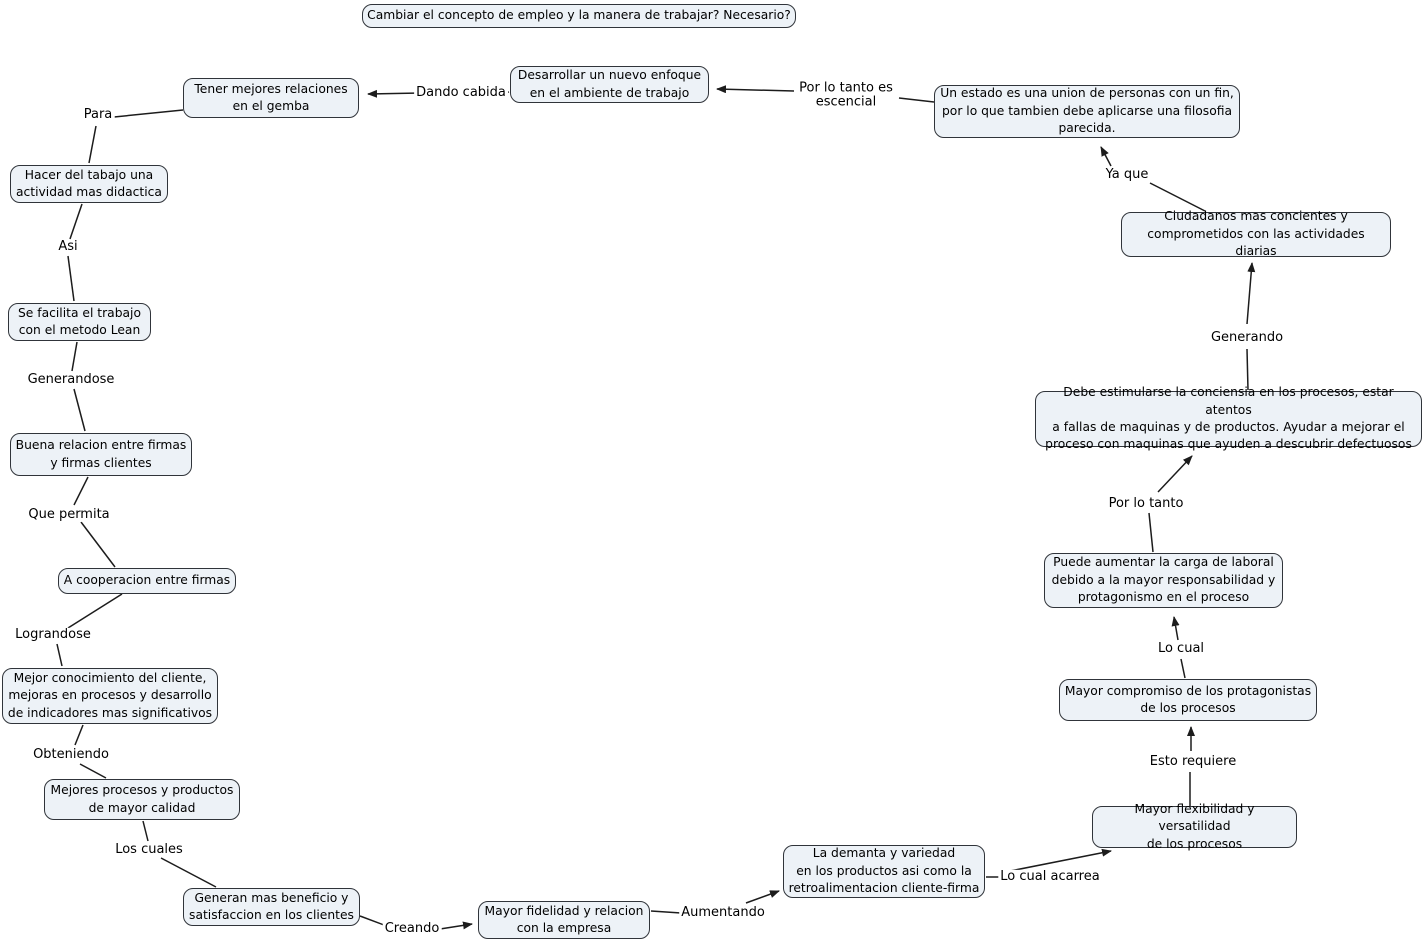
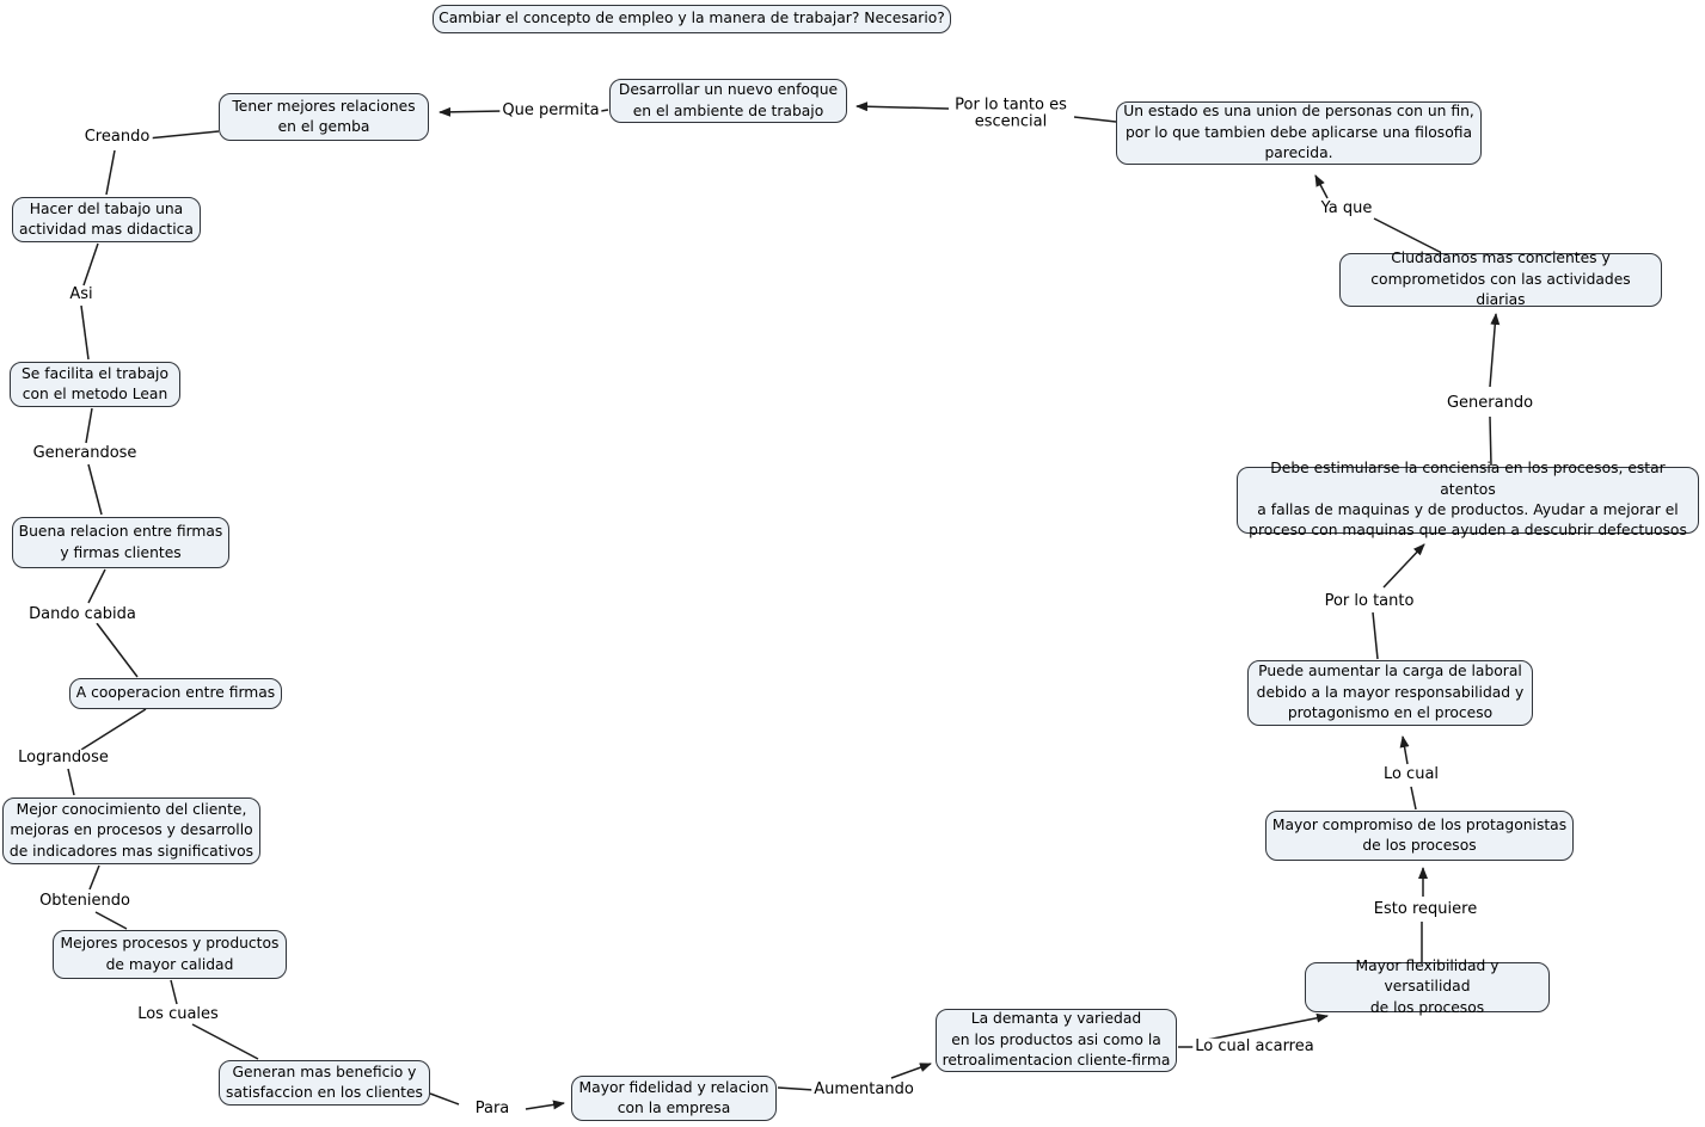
  Cambiar el concepto de empleo y la manera de trabajar? Necesario?
  Tener mejores relaciones
  en el gemba
  Desarrollar un nuevo enfoque
  en el ambiente de trabajo
  Un estado es una union de personas con un fin,
  por lo que tambien debe aplicarse una filosofia
  parecida.
  Hacer del tabajo una
  actividad mas didactica
  Se facilita el trabajo
  con el metodo Lean
  Buena relacion entre firmas
  y firmas clientes
  A cooperacion entre firmas
  Mejor conocimiento del cliente,
  mejoras en procesos y desarrollo
  de indicadores mas significativos
  Mejores procesos y productos
  de mayor calidad
  Generan mas beneficio y
  satisfaccion en los clientes
  Mayor fidelidad y relacion
  con la empresa
  La demanta y variedad
  en los productos asi como la
  retroalimentacion cliente-firma
  Mayor flexibilidad y versatilidad
  de los procesos
  Mayor compromiso de los protagonistas
  de los procesos
  Puede aumentar la carga de laboral
  debido a la mayor responsabilidad y
  protagonismo en el proceso
  Debe estimularse la conciensia en los procesos, estar atentos
  a fallas de maquinas y de productos. Ayudar a mejorar el
  proceso con maquinas que ayuden a descubrir defectuosos
  Ciudadanos mas concientes y
  comprometidos con las actividades diarias
- Para
+ Creando
- Dando cabida
+ Que permita
  Por lo tanto es
  escencial
  Ya que
  Asi
  Generandose
- Que permita
+ Dando cabida
  Lograndose
  Obteniendo
  Los cuales
- Creando
+ Para
  Aumentando
  Lo cual acarrea
  Esto requiere
  Lo cual
  Por lo tanto
  Generando
